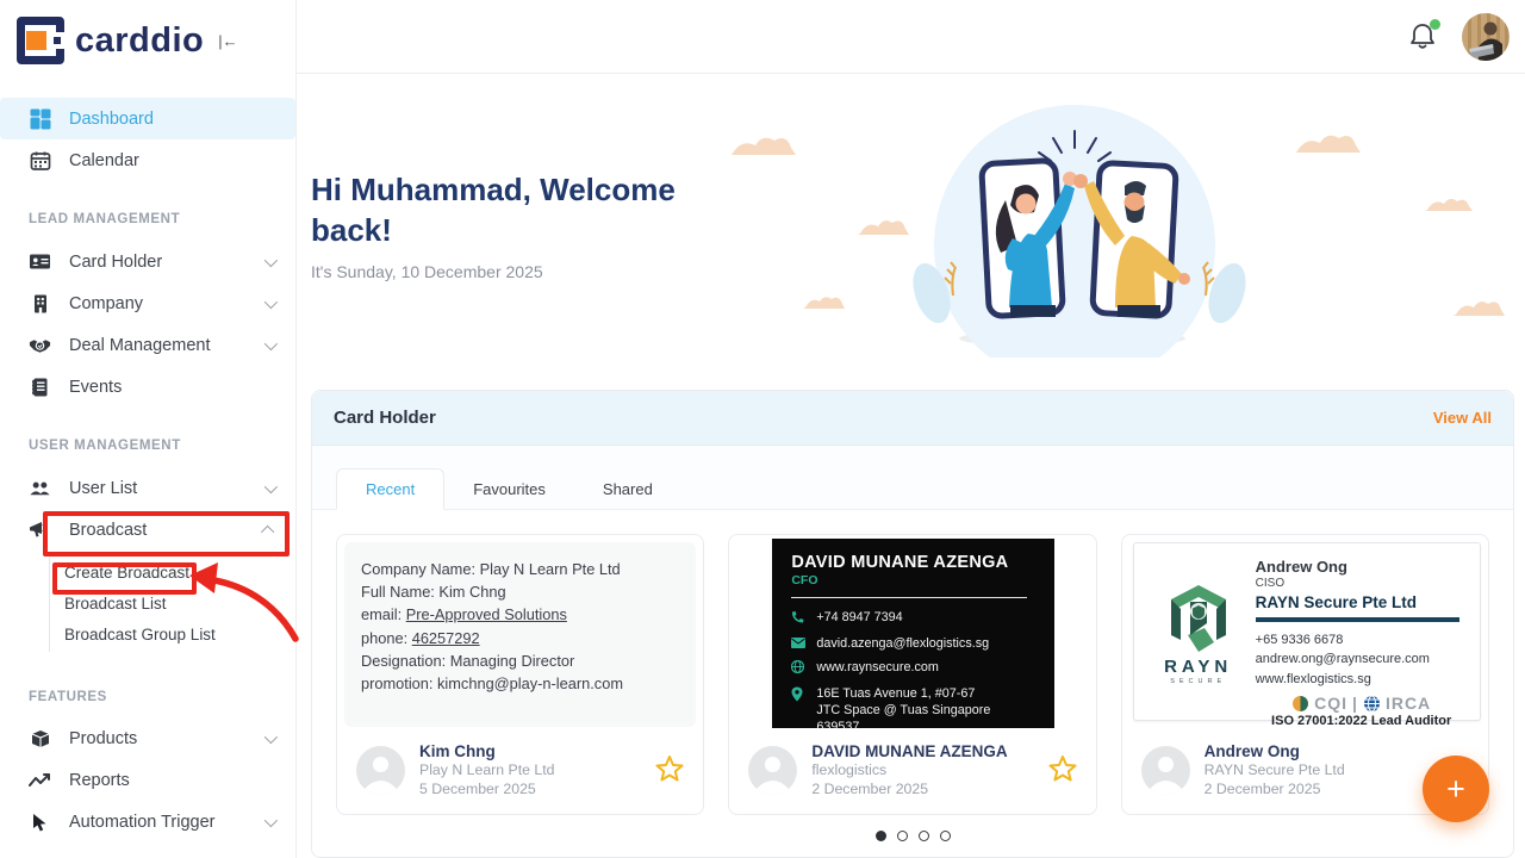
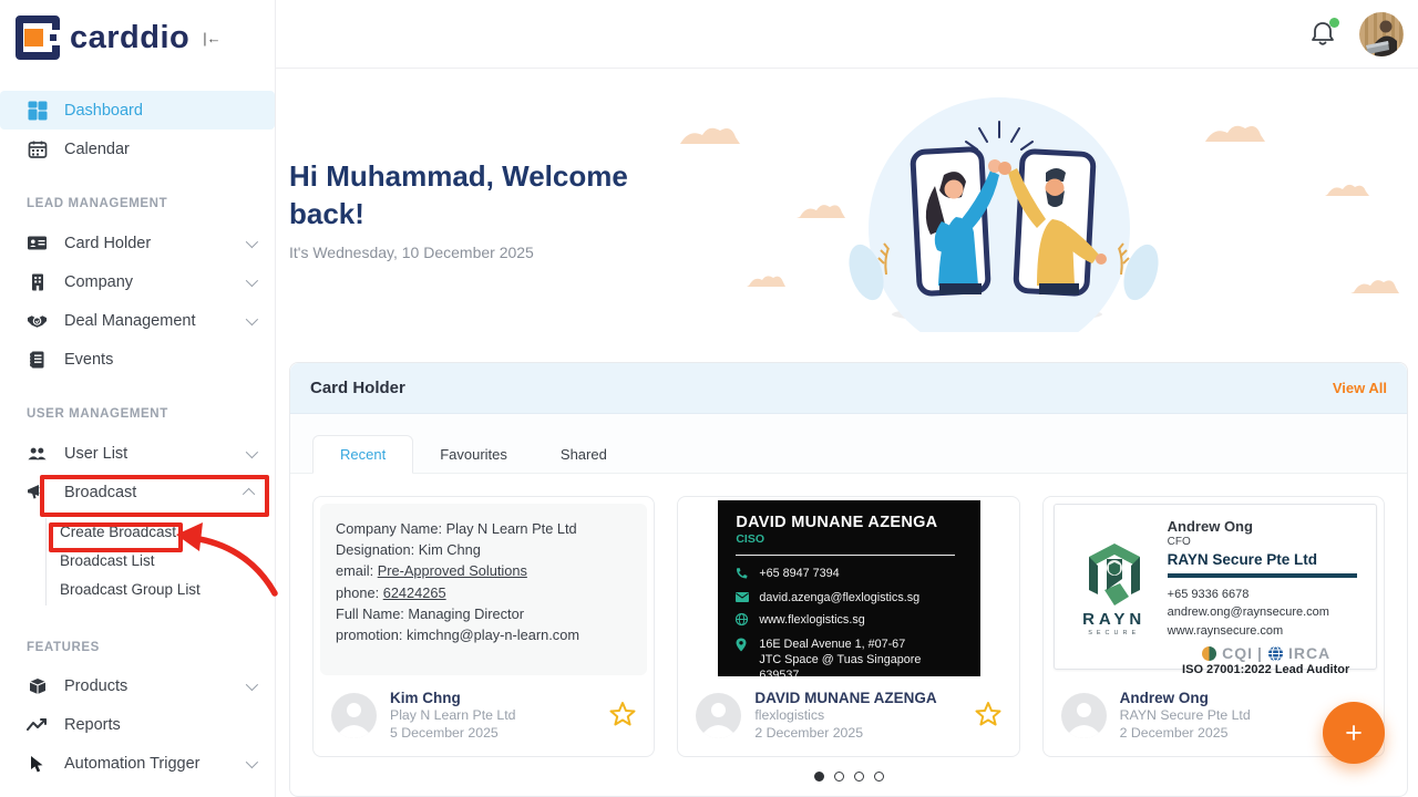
  carddio
  |←
  Dashboard
  Calendar
  LEAD MANAGEMENT
  Card Holder
  Company
  Deal Management
  Events
  USER MANAGEMENT
  User List
  Broadcast
  Create Broadcast
  Broadcast List
  Broadcast Group List
  FEATURES
  Products
  Reports
  Automation Trigger
  Hi Muhammad, Welcome back!
- It's Sunday, 10 December 2025
+ It's Wednesday, 10 December 2025
  Card Holder
  View All
  Recent
  Favourites
  Shared
  Company Name: Play N Learn Pte Ltd
- Full Name: Kim Chng
+ Designation: Kim Chng
  email: Pre-Approved Solutions
- phone: 46257292
+ phone: 62424265
- Designation: Managing Director
+ Full Name: Managing Director
  promotion: kimchng@play-n-learn.com
  Kim Chng
  Play N Learn Pte Ltd
  5 December 2025
  DAVID MUNANE AZENGA
- CFO
+ CISO
- +74 8947 7394
+ +65 8947 7394
  david.azenga@flexlogistics.sg
- www.raynsecure.com
+ www.flexlogistics.sg
- 16E Tuas Avenue 1, #07-67
+ 16E Deal Avenue 1, #07-67
  JTC Space @ Tuas Singapore 639537
  DAVID MUNANE AZENGA
  flexlogistics
  2 December 2025
  RAYN
  Andrew Ong
- CISO
+ CFO
  RAYN Secure Pte Ltd
  +65 9336 6678
  andrew.ong@raynsecure.com
- www.flexlogistics.sg
+ www.raynsecure.com
  CQI
  |
  IRCA
  ISO 27001:2022 Lead Auditor
  Andrew Ong
  RAYN Secure Pte Ltd
  2 December 2025
  +
